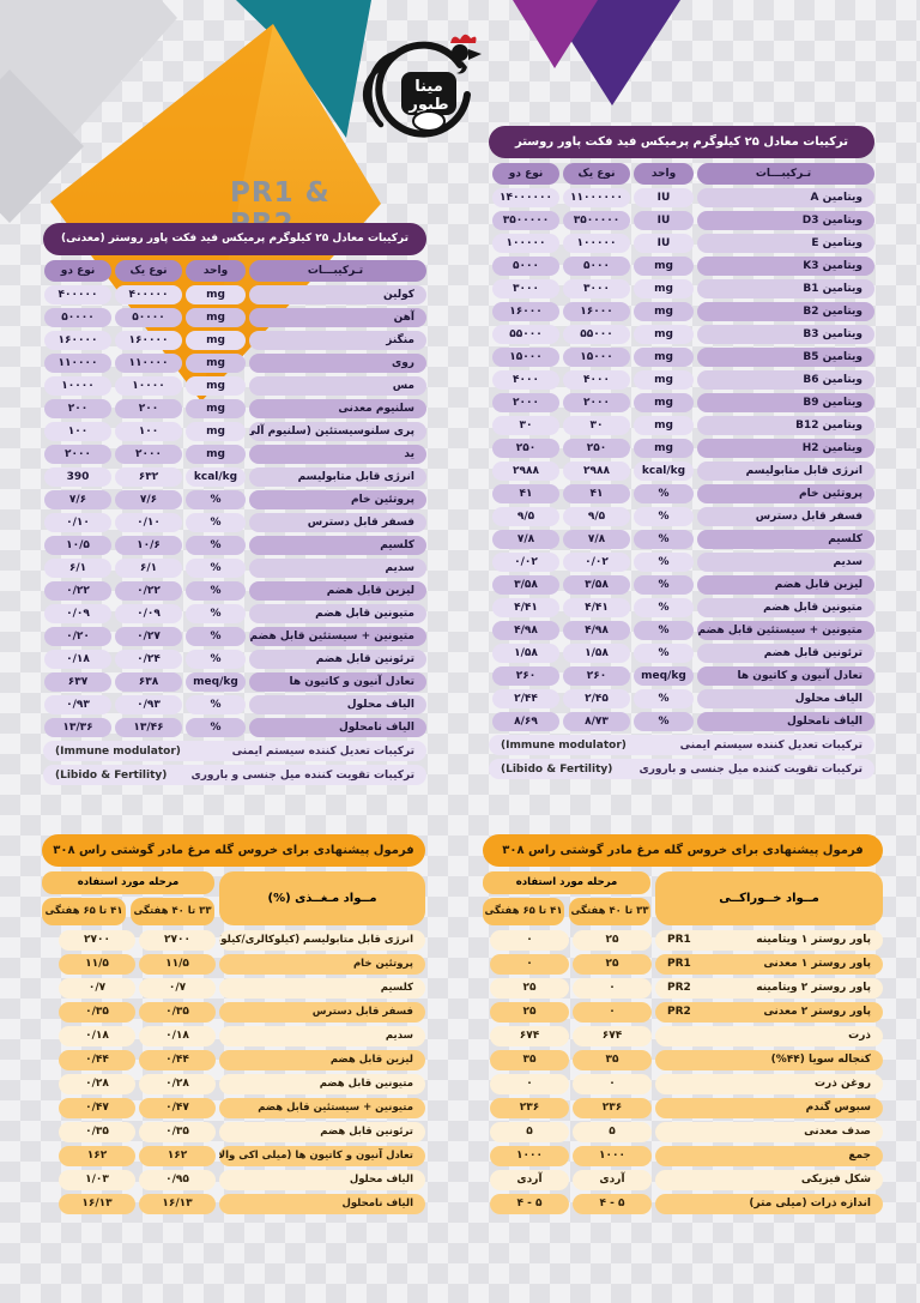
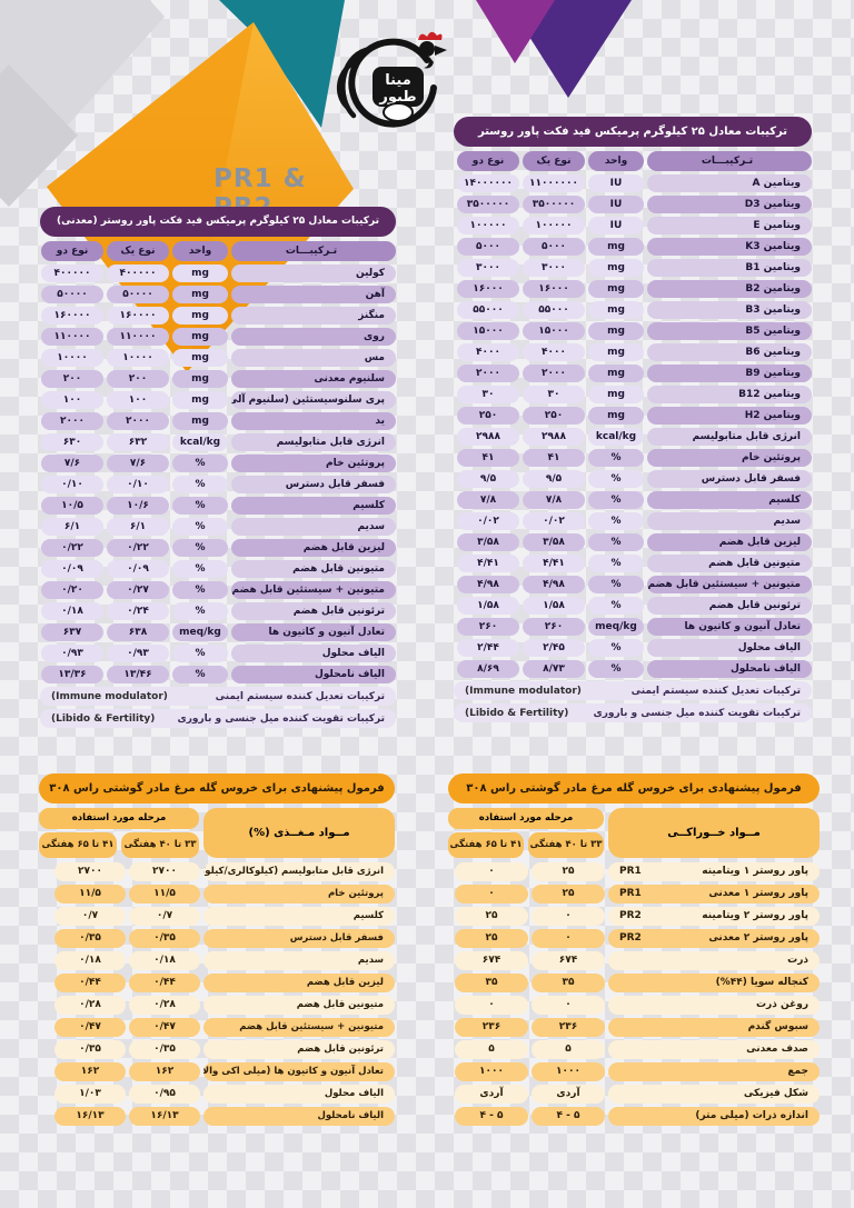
  مینا
  طیور
  ترکیبات معادل ۲۵ کیلوگرم پرمیکس فید فکت پاور روستری
  تـرکیبـــات
  واحد
  نوع یک
  نوع دو
  ویتامین A
  IU
  ۱۱۰۰۰۰۰۰
  ۱۴۰۰۰۰۰۰
  ویتامین D3
  IU
  ۳۵۰۰۰۰۰
  ۳۵۰۰۰۰۰
  ویتامین E
  IU
  ۱۰۰۰۰۰
  ۱۰۰۰۰۰
  ویتامین K3
  mg
  ۵۰۰۰
  ۵۰۰۰
  ویتامین B1
  mg
  ۳۰۰۰
  ۳۰۰۰
  ویتامین B2
  mg
  ۱۶۰۰۰
  ۱۶۰۰۰
  ویتامین B3
  mg
  ۵۵۰۰۰
  ۵۵۰۰۰
  ویتامین B5
  mg
  ۱۵۰۰۰
  ۱۵۰۰۰
  ویتامین B6
  mg
  ۴۰۰۰
  ۴۰۰۰
  ویتامین B9
  mg
  ۲۰۰۰
  ۲۰۰۰
  ویتامین B12
  mg
  ۳۰
  ۳۰
  ویتامین H2
  mg
  ۲۵۰
  ۲۵۰
  انرژی قابل متابولیسم
  kcal/kg
  ۲۹۸۸
  ۲۹۸۸
  پروتئین خام
  %
  ۴۱
  ۴۱
  فسفر قابل دسترس
  %
  ۹/۵
  ۹/۵
  کلسیم
  %
  ۷/۸
  ۷/۸
  سدیم
  %
  ۰/۰۲
  ۰/۰۲
  لیزین قابل هضم
  %
  ۳/۵۸
  ۳/۵۸
  متیونین قابل هضم
  %
  ۴/۴۱
  ۴/۴۱
  متیونین + سیستئین قابل هضم
  %
  ۴/۹۸
  ۴/۹۸
  ترئونین قابل هضم
  %
  ۱/۵۸
  ۱/۵۸
  تعادل آنیون و کاتیون ها
  meq/kg
  ۲۶۰
  ۲۶۰
  الیاف محلول
  %
  ۲/۴۵
  ۲/۴۴
  الیاف نامحلول
  %
  ۸/۷۳
  ۸/۶۹
  ترکیبات تعدیل کننده سیستم ایمنی
  (Immune modulator)
  ترکیبات تقویت کننده میل جنسی و باروری
  (Libido & Fertility)
  ترکیبات معادل ۲۵ کیلوگرم پرمیکس فید فکت پاور روستر (معدنی)
  تـرکیبـــات
  واحد
  نوع یک
  نوع دو
  کولین
  mg
  ۴۰۰۰۰۰
  ۴۰۰۰۰۰
  آهن
  mg
  ۵۰۰۰۰
  ۵۰۰۰۰
  منگنز
  mg
  ۱۶۰۰۰۰
  ۱۶۰۰۰۰
  روی
  mg
  ۱۱۰۰۰۰
  ۱۱۰۰۰۰
  مس
  mg
  ۱۰۰۰۰
  ۱۰۰۰۰
  سلنیوم معدنی
  mg
  ۲۰۰
  ۲۰۰
  پری سلنوسیستئین (سلنیوم آلی
  mg
  ۱۰۰
  ۱۰۰
  ید
  mg
  ۲۰۰۰
  ۲۰۰۰
  انرژی قابل متابولیسم
  kcal/kg
  ۶۳۲
- 390
+ ۶۳۰
  پروتئین خام
  %
  ۷/۶
  ۷/۶
  فسفر قابل دسترس
  %
  ۰/۱۰
  ۰/۱۰
  کلسیم
  %
  ۱۰/۶
  ۱۰/۵
  سدیم
  %
  ۶/۱
  ۶/۱
  لیزین قابل هضم
  %
  ۰/۲۲
  ۰/۲۲
  متیونین قابل هضم
  %
  ۰/۰۹
  ۰/۰۹
  متیونین + سیستئین قابل هضم
  %
  ۰/۲۷
  ۰/۲۰
  ترئونین قابل هضم
  %
  ۰/۲۴
  ۰/۱۸
  تعادل آنیون و کاتیون ها
  meq/kg
  ۶۳۸
  ۶۳۷
  الیاف محلول
  %
  ۰/۹۳
  ۰/۹۳
  الیاف نامحلول
  %
  ۱۳/۴۶
  ۱۳/۳۶
  ترکیبات تعدیل کننده سیستم ایمنی
  (Immune modulator)
  ترکیبات تقویت کننده میل جنسی و باروری
  (Libido & Fertility)
  فرمول پیشنهادی برای خروس گله مرغ مادر گوشتی راس ۳۰۸
  مــواد مـغــذی (%)
  مرحله مورد استفاده
  ۳۳ تا ۴۰ هفتگی
  ۴۱ تا ۶۵ هفتگی
  انرژی قابل متابولیسم (کیلوکالری/کیلو
  ۲۷۰۰
  ۲۷۰۰
  پروتئین خام
  ۱۱/۵
  ۱۱/۵
  کلسیم
  ۰/۷
  ۰/۷
  فسفر قابل دسترس
  ۰/۳۵
  ۰/۳۵
  سدیم
  ۰/۱۸
  ۰/۱۸
  لیزین قابل هضم
  ۰/۴۴
  ۰/۴۴
  متیونین قابل هضم
  ۰/۲۸
  ۰/۲۸
  متیونین + سیستئین قابل هضم
  ۰/۴۷
  ۰/۴۷
  ترئونین قابل هضم
  ۰/۳۵
  ۰/۳۵
  تعادل آنیون و کاتیون ها (میلی اکی والا
  ۱۶۲
  ۱۶۲
  الیاف محلول
  ۰/۹۵
  ۱/۰۳
  الیاف نامحلول
  ۱۶/۱۳
  ۱۶/۱۳
  فرمول پیشنهادی برای خروس گله مرغ مادر گوشتی راس ۳۰۸
  مــواد خــوراکــی
  مرحله مورد استفاده
  ۳۳ تا ۴۰ هفتگی
  ۴۱ تا ۶۵ هفتگی
  پاور روستر ۱ ویتامینه
  PR1
  ۲۵
  ۰
  پاور روستر ۱ معدنی
  PR1
  ۲۵
  ۰
  پاور روستر ۲ ویتامینه
  PR2
  ۰
  ۲۵
  پاور روستر ۲ معدنی
  PR2
  ۰
  ۲۵
  ذرت
  ۶۷۴
  ۶۷۴
  کنجاله سویا (۴۴%)
  ۳۵
  ۳۵
  روغن ذرت
  ۰
  ۰
  سبوس گندم
  ۲۳۶
  ۲۳۶
  صدف معدنی
  ۵
  ۵
  جمع
  ۱۰۰۰
  ۱۰۰۰
  شکل فیزیکی
  آردی
  آردی
  اندازه ذرات (میلی متر)
  ۵ - ۴
  ۵ - ۴
